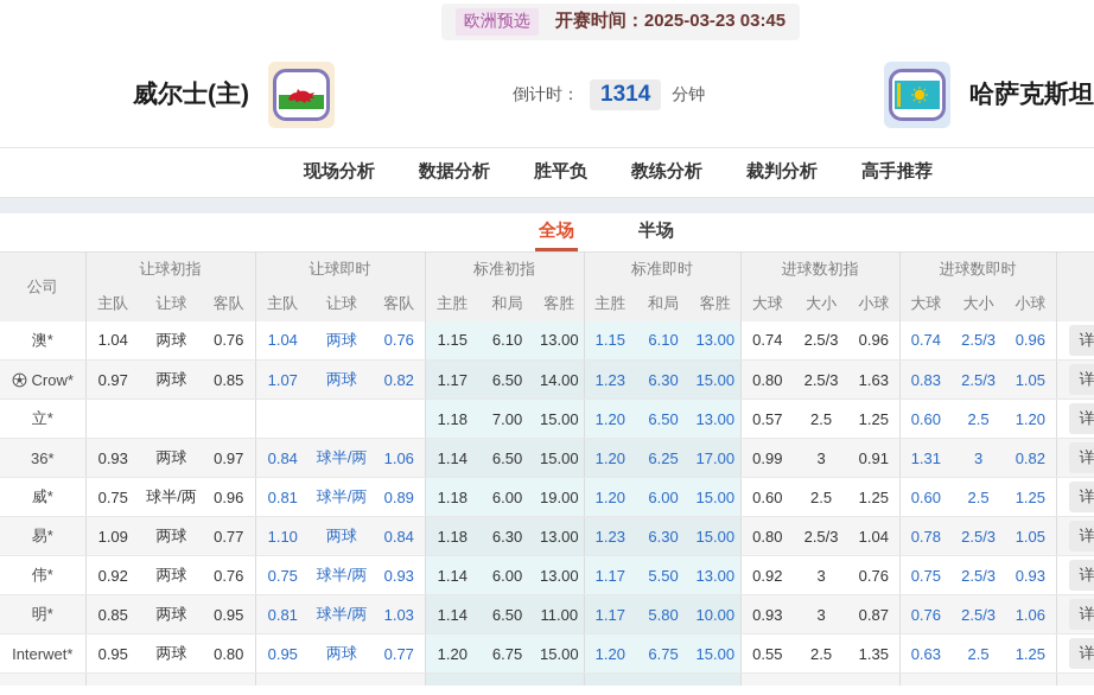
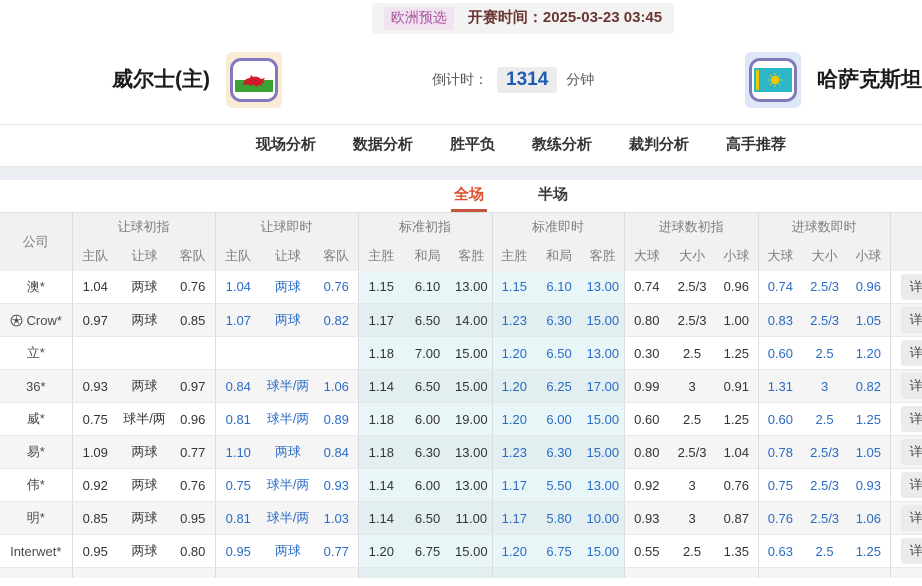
  欧洲预选
  开赛时间：2025-03-23 03:45
  威尔士(主)
  倒计时：
  1314
  分钟
  哈萨克斯坦
  现场分析
  数据分析
  胜平负
  教练分析
  裁判分析
  高手推荐
  全场
  半场
  公司	让球初指	让球即时	标准初指	标准即时	进球数初指	进球数即时
  主队	让球	客队	主队	让球	客队	主胜	和局	客胜	主胜	和局	客胜	大球	大小	小球	大球	大小	小球
  澳*	1.04	两球	0.76	1.04	两球	0.76	1.15	6.10	13.00	1.15	6.10	13.00	0.74	2.5/3	0.96	0.74	2.5/3	0.96	详
- Crow*	0.97	两球	0.85	1.07	两球	0.82	1.17	6.50	14.00	1.23	6.30	15.00	0.80	2.5/3	1.63	0.83	2.5/3	1.05	详
+ Crow*	0.97	两球	0.85	1.07	两球	0.82	1.17	6.50	14.00	1.23	6.30	15.00	0.80	2.5/3	1.00	0.83	2.5/3	1.05	详
- 立*							1.18	7.00	15.00	1.20	6.50	13.00	0.57	2.5	1.25	0.60	2.5	1.20	详
+ 立*							1.18	7.00	15.00	1.20	6.50	13.00	0.30	2.5	1.25	0.60	2.5	1.20	详
  36*	0.93	两球	0.97	0.84	球半/两	1.06	1.14	6.50	15.00	1.20	6.25	17.00	0.99	3	0.91	1.31	3	0.82	详
  威*	0.75	球半/两	0.96	0.81	球半/两	0.89	1.18	6.00	19.00	1.20	6.00	15.00	0.60	2.5	1.25	0.60	2.5	1.25	详
  易*	1.09	两球	0.77	1.10	两球	0.84	1.18	6.30	13.00	1.23	6.30	15.00	0.80	2.5/3	1.04	0.78	2.5/3	1.05	详
  伟*	0.92	两球	0.76	0.75	球半/两	0.93	1.14	6.00	13.00	1.17	5.50	13.00	0.92	3	0.76	0.75	2.5/3	0.93	详
  明*	0.85	两球	0.95	0.81	球半/两	1.03	1.14	6.50	11.00	1.17	5.80	10.00	0.93	3	0.87	0.76	2.5/3	1.06	详
  Interwet*	0.95	两球	0.80	0.95	两球	0.77	1.20	6.75	15.00	1.20	6.75	15.00	0.55	2.5	1.35	0.63	2.5	1.25	详
